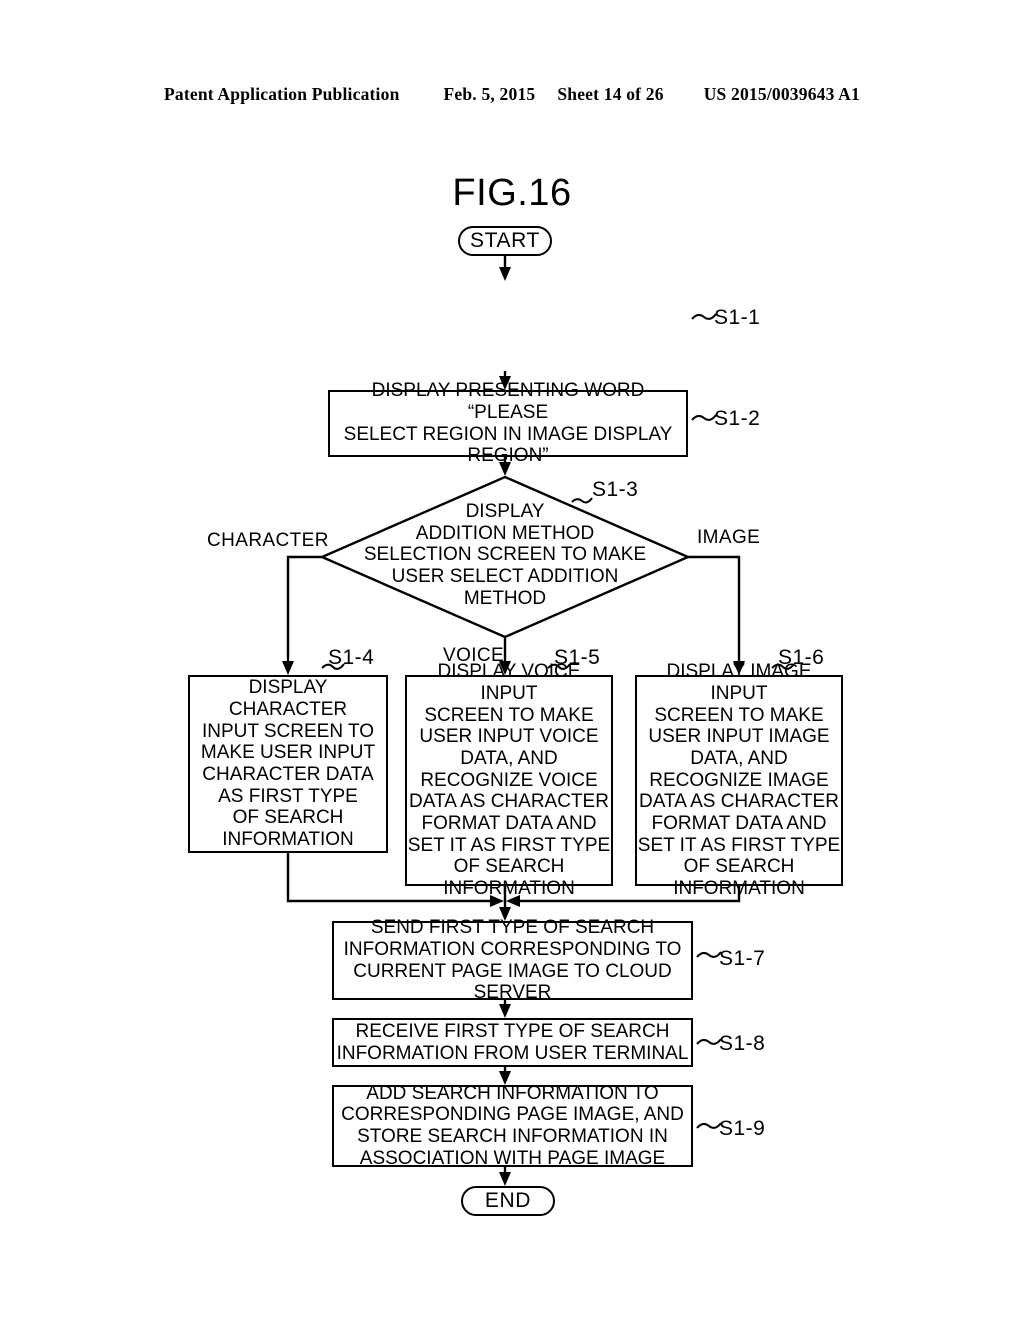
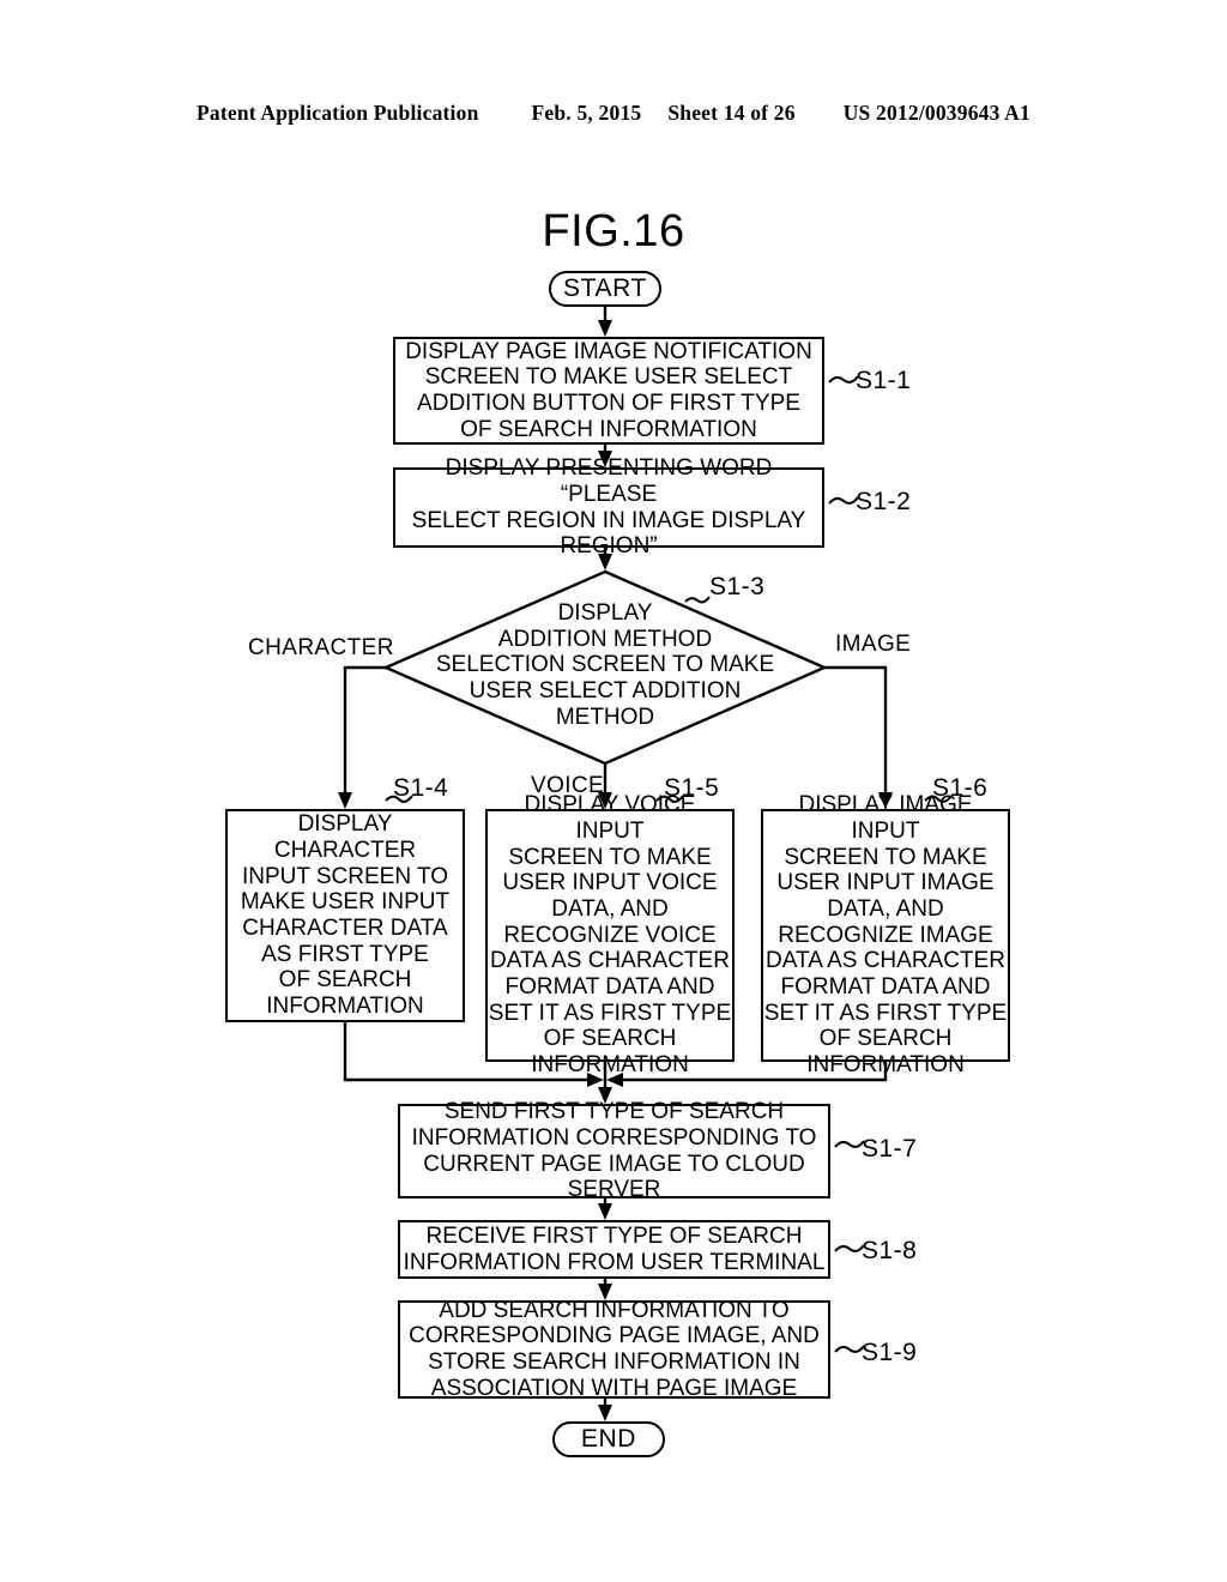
- Patent Application Publication Feb. 5, 2015 Sheet 14 of 26 US 2015/0039643 A1
+ Patent Application Publication Feb. 5, 2015 Sheet 14 of 26 US 2012/0039643 A1
  FIG.16
  START
+ DISPLAY PAGE IMAGE NOTIFICATION
+ SCREEN TO MAKE USER SELECT
+ ADDITION BUTTON OF FIRST TYPE
+ OF SEARCH INFORMATION
  S1-1
  DISPLAY PRESENTING WORD “PLEASE
  SELECT REGION IN IMAGE DISPLAY
  REGION”
  S1-2
  DISPLAY
  ADDITION METHOD
  SELECTION SCREEN TO MAKE
  USER SELECT ADDITION
  METHOD
  S1-3
  CHARACTER
  IMAGE
  VOICE
  DISPLAY
  CHARACTER
  INPUT SCREEN TO
  MAKE USER INPUT
  CHARACTER DATA
  AS FIRST TYPE
  OF SEARCH
  INFORMATION
  S1-4
  DISPLAY VOICE INPUT
  SCREEN TO MAKE
  USER INPUT VOICE
  DATA, AND
  RECOGNIZE VOICE
  DATA AS CHARACTER
  FORMAT DATA AND
  SET IT AS FIRST TYPE
  OF SEARCH
  INFORMATION
  S1-5
  DISPLAY IMAGE INPUT
  SCREEN TO MAKE
  USER INPUT IMAGE
  DATA, AND
  RECOGNIZE IMAGE
  DATA AS CHARACTER
  FORMAT DATA AND
  SET IT AS FIRST TYPE
  OF SEARCH
  INFORMATION
  S1-6
  SEND FIRST TYPE OF SEARCH
  INFORMATION CORRESPONDING TO
  CURRENT PAGE IMAGE TO CLOUD
  SERVER
  S1-7
  RECEIVE FIRST TYPE OF SEARCH
  INFORMATION FROM USER TERMINAL
  S1-8
  ADD SEARCH INFORMATION TO
  CORRESPONDING PAGE IMAGE, AND
  STORE SEARCH INFORMATION IN
  ASSOCIATION WITH PAGE IMAGE
  S1-9
  END
